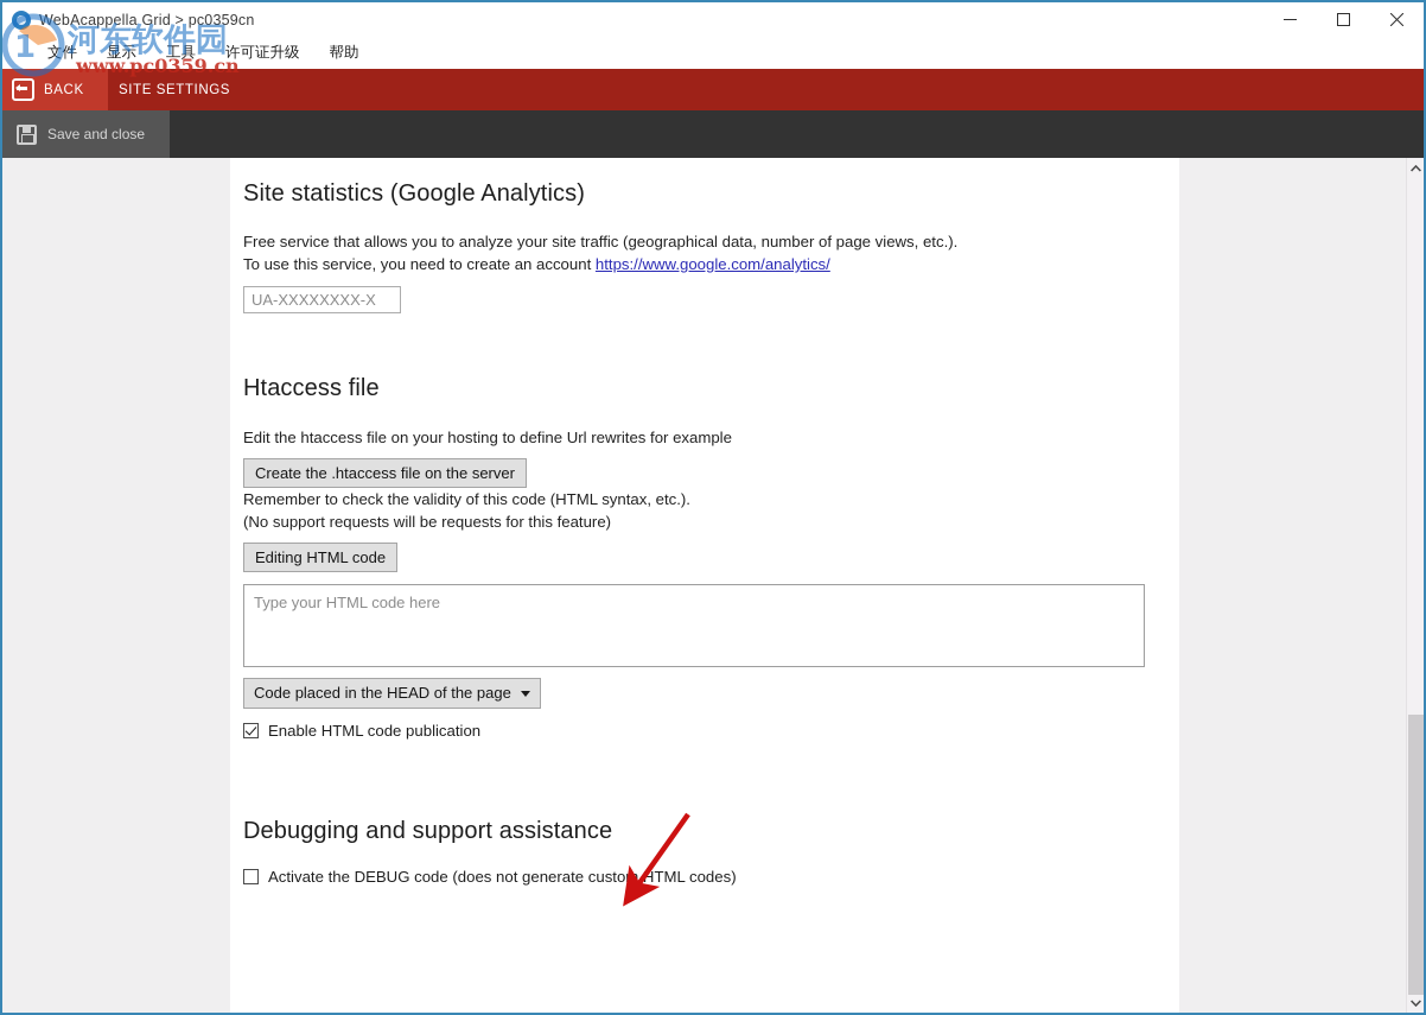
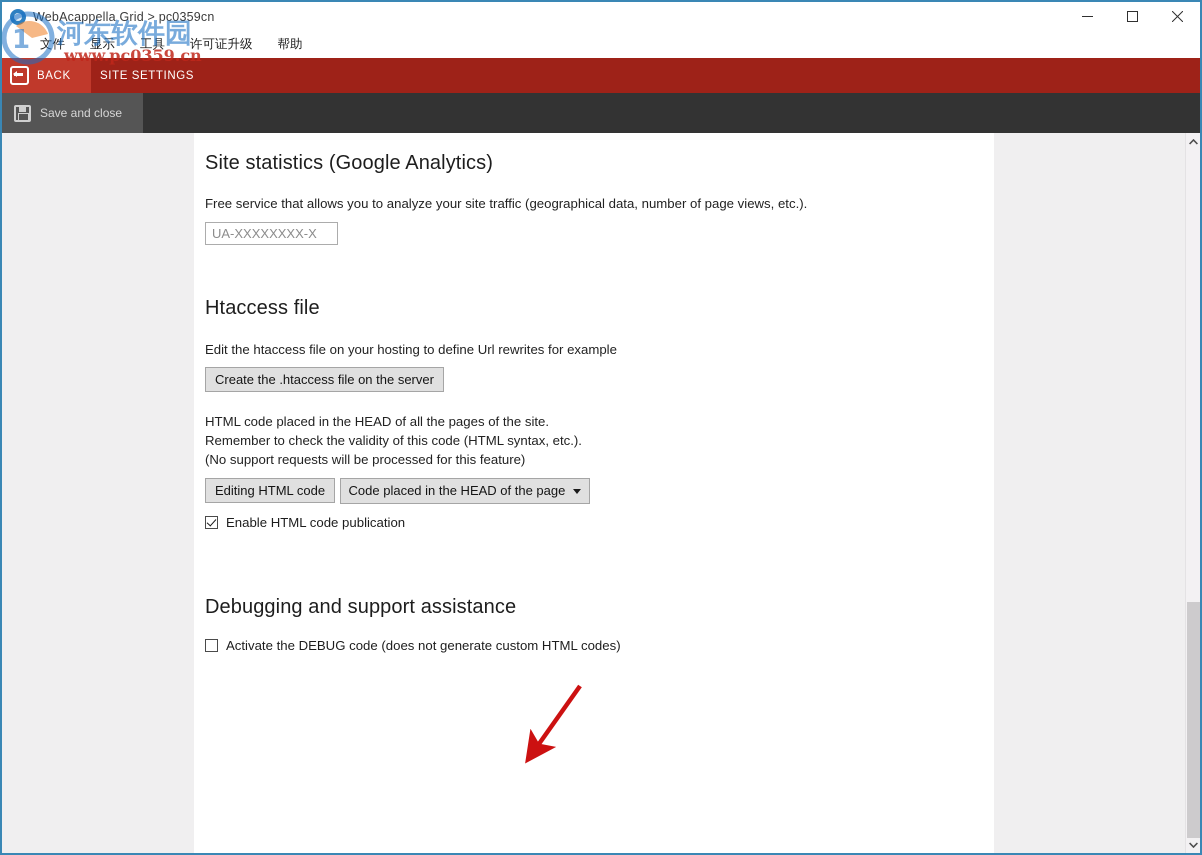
  WebAcappella Grid > pc0359cn
  文件
  显示
  工具
  许可证升级
  帮助
  BACK
  SITE SETTINGS
  Save and close
  Site statistics (Google Analytics)
  Free service that allows you to analyze your site traffic (geographical data, number of page views, etc.).
- To use this service, you need to create an account https://www.google.com/analytics/
  UA-XXXXXXXX-X
  Htaccess file
  Edit the htaccess file on your hosting to define Url rewrites for example
  Create the .htaccess file on the server
+ HTML code placed in the HEAD of all the pages of the site.
  Remember to check the validity of this code (HTML syntax, etc.).
- (No support requests will be requests for this feature)
+ (No support requests will be processed for this feature)
  Editing HTML code
- Type your HTML code here
  Code placed in the HEAD of the page
  Enable HTML code publication
  Debugging and support assistance
  Activate the DEBUG code (does not generate custom HTML codes)
  1
  河东软件园
  www.pc0359.cn
